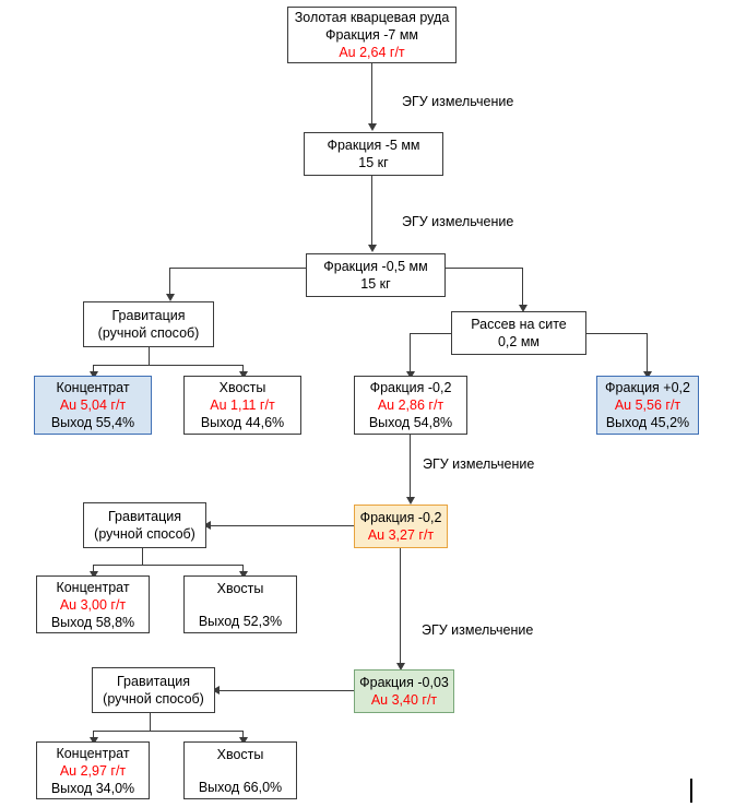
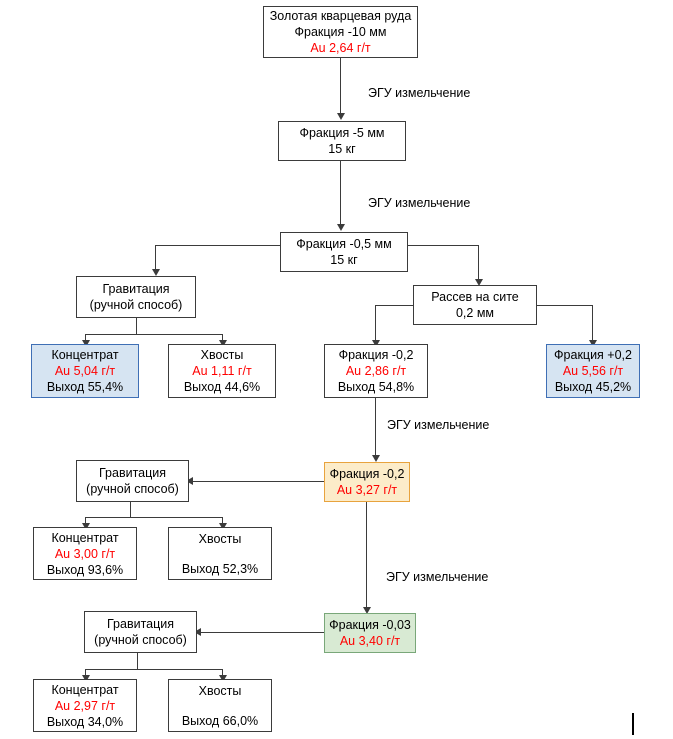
  Золотая кварцевая руда
- Фракция -7 мм
+ Фракция -10 мм
  Au 2,64 г/т
  ЭГУ измельчение
  Фракция -5 мм
  15 кг
  ЭГУ измельчение
  Фракция -0,5 мм
  15 кг
  Гравитация
  (ручной способ)
  Рассев на сите
  0,2 мм
  Концентрат
  Au 5,04 г/т
  Выход 55,4%
  Хвосты
  Au 1,11 г/т
  Выход 44,6%
  Фракция -0,2
  Au 2,86 г/т
  Выход 54,8%
  Фракция +0,2
  Au 5,56 г/т
  Выход 45,2%
  ЭГУ измельчение
  Фракция -0,2
  Au 3,27 г/т
  Гравитация
  (ручной способ)
  Концентрат
  Au 3,00 г/т
- Выход 58,8%
+ Выход 93,6%
  Хвосты
  Выход 52,3%
  ЭГУ измельчение
  Фракция -0,03
  Au 3,40 г/т
  Гравитация
  (ручной способ)
  Концентрат
  Au 2,97 г/т
  Выход 34,0%
  Хвосты
  Выход 66,0%
